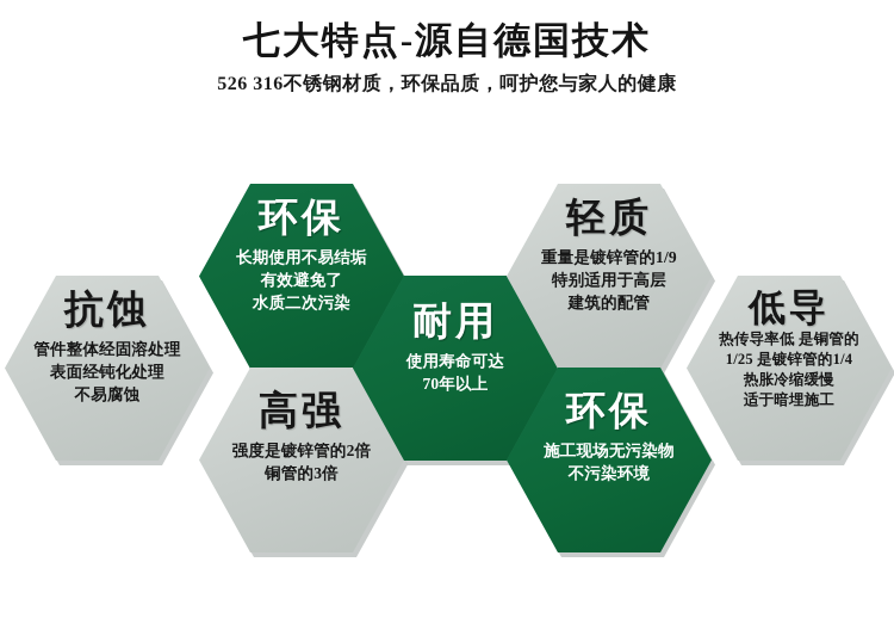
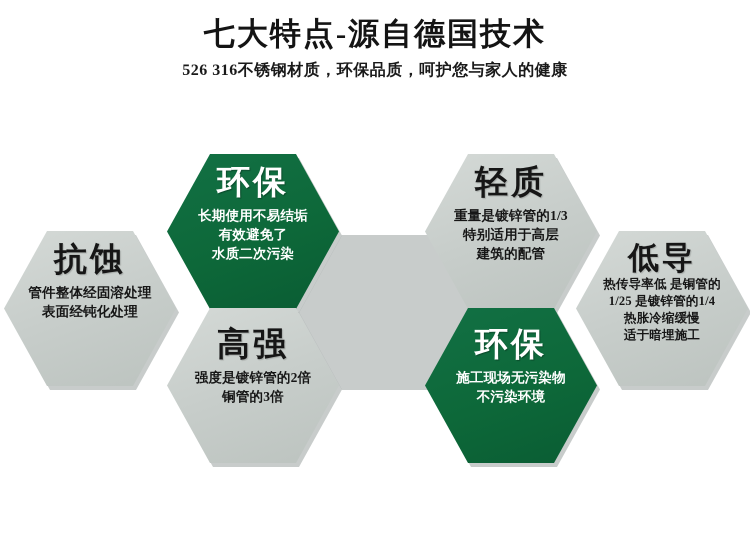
  七大特点-源自德国技术
  526 316不锈钢材质，环保品质，呵护您与家人的健康
  抗蚀
  管件整体经固溶处理
  表面经钝化处理
- 不易腐蚀
  环保
  长期使用不易结垢
  有效避免了
  水质二次污染
  高强
  强度是镀锌管的2倍
  铜管的3倍
- 耐用
- 使用寿命可达
- 70年以上
  轻质
- 重量是镀锌管的1/9
+ 重量是镀锌管的1/3
  特别适用于高层
  建筑的配管
  环保
  施工现场无污染物
  不污染环境
  低导
  热传导率低 是铜管的
  1/25 是镀锌管的1/4
  热胀冷缩缓慢
  适于暗埋施工
